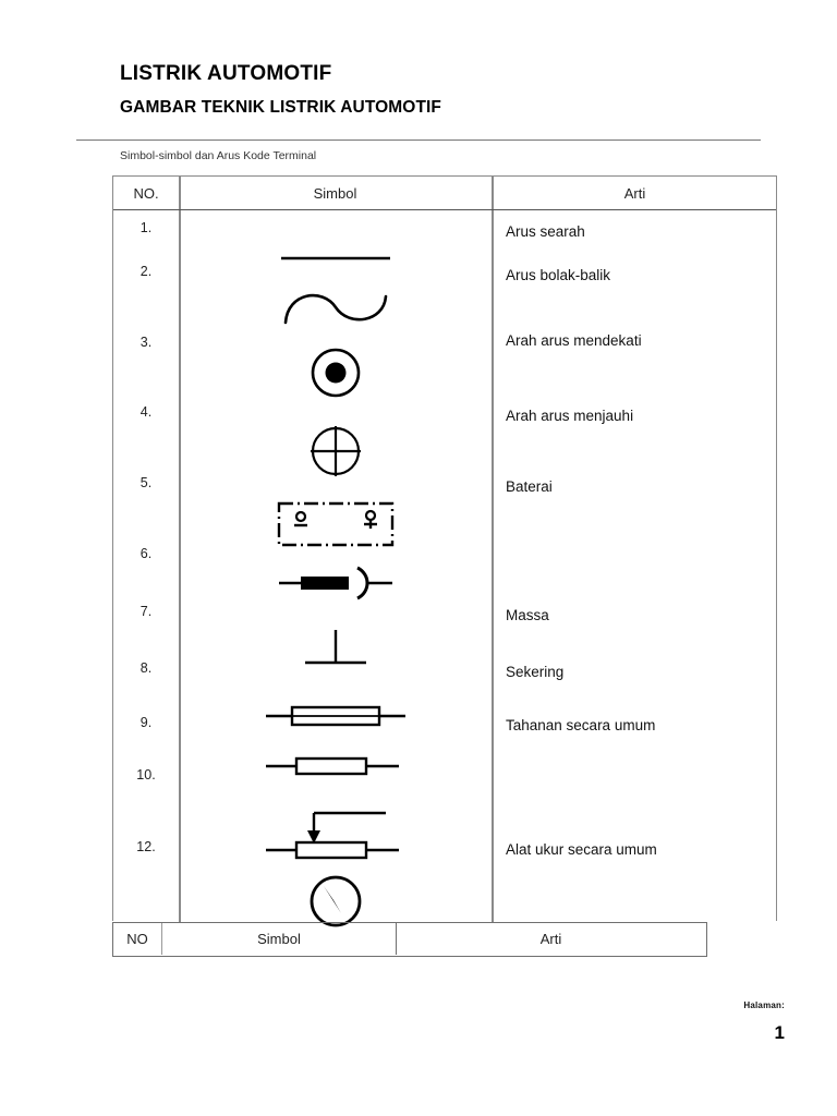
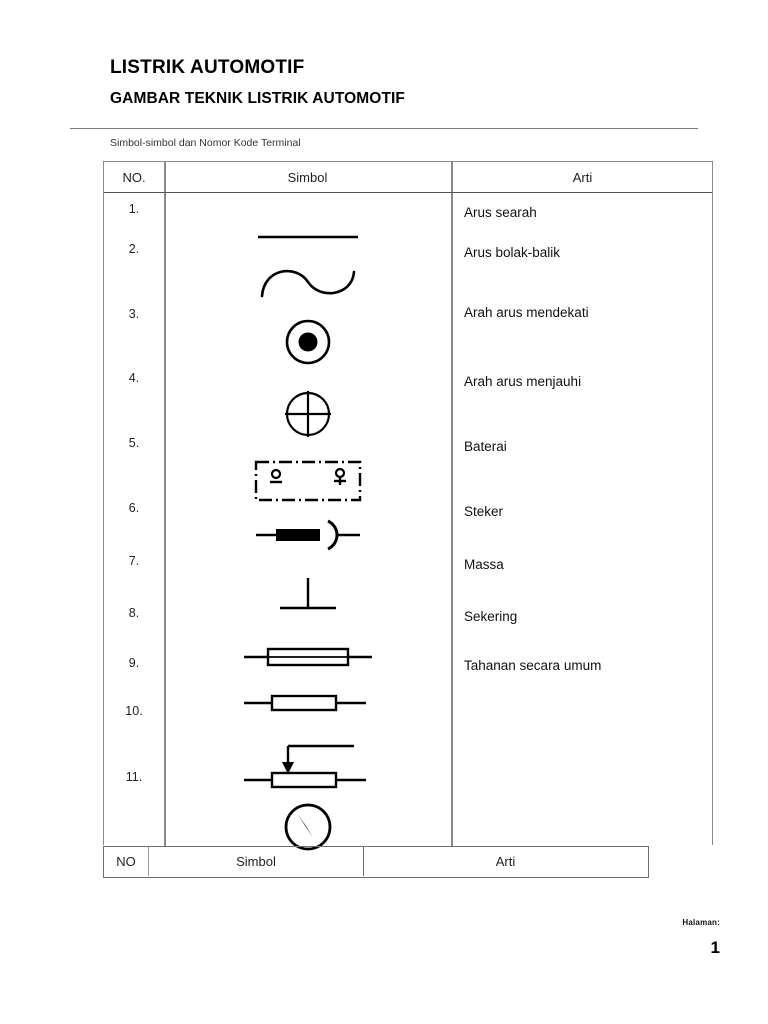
  LISTRIK AUTOMOTIF
  GAMBAR TEKNIK LISTRIK AUTOMOTIF
- Simbol-simbol dan Arus Kode Terminal
+ Simbol-simbol dan Nomor Kode Terminal
  NO.
  Simbol
  Arti
  1.
  2.
  3.
  4.
  5.
  6.
  7.
  8.
  9.
  10.
- 12.
+ 11.
  Arus searah
  Arus bolak-balik
  Arah arus mendekati
  Arah arus menjauhi
  Baterai
+ Steker
  Massa
  Sekering
  Tahanan secara umum
- Alat ukur secara umum
  NO
  Simbol
  Arti
  Halaman:
  1
